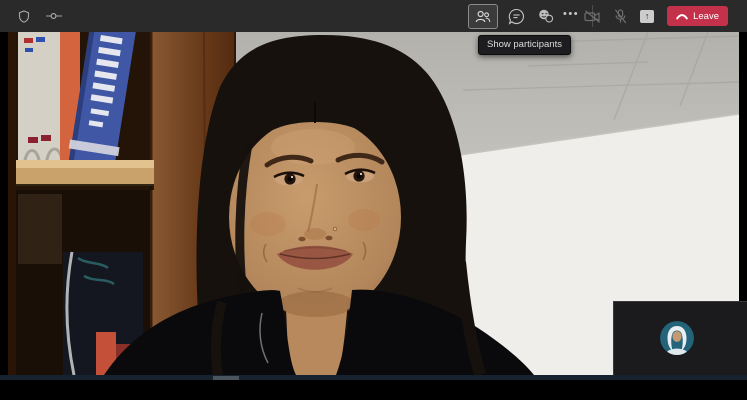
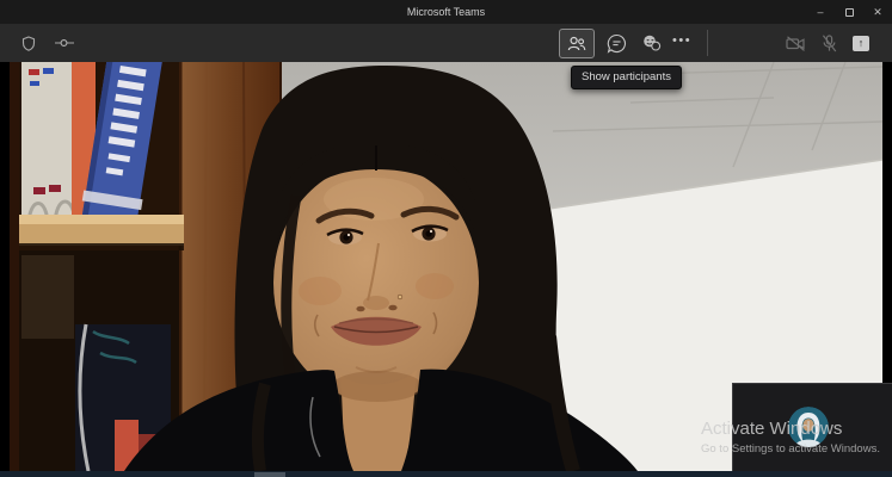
+ Microsoft Teams
+ –
+ ✕
  •••
  ↑
- Leave
  Show participants
+ Activate Windows
+ Go to Settings to activate Windows.
